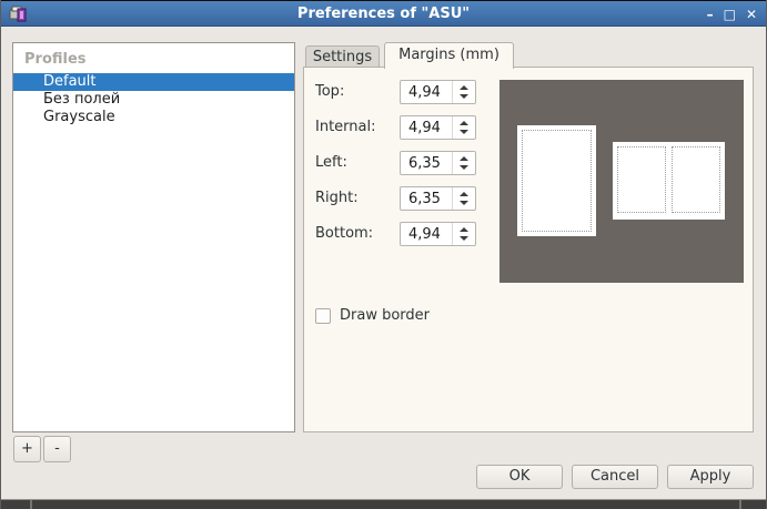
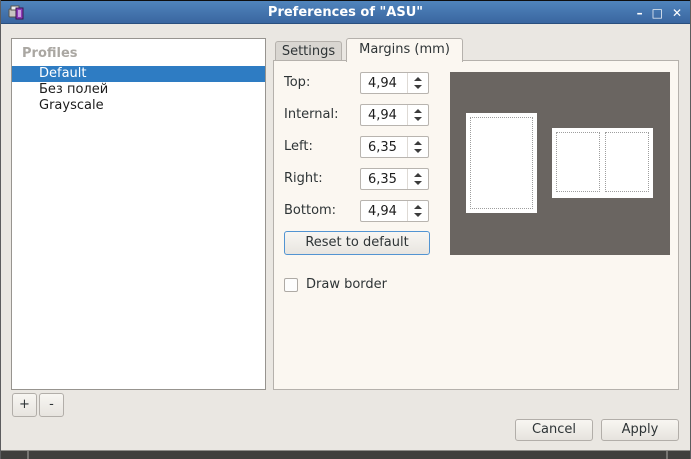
  Preferences of "ASU"
  –
  □
  ✕
  Profiles
  Default
  Без полей
  Grayscale
  +
  -
  Settings
  Margins (mm)
  Top:
  4,94
  Internal:
  4,94
  Left:
  6,35
  Right:
  6,35
  Bottom:
  4,94
+ Reset to default
  Draw border
- OK
  Cancel
  Apply
